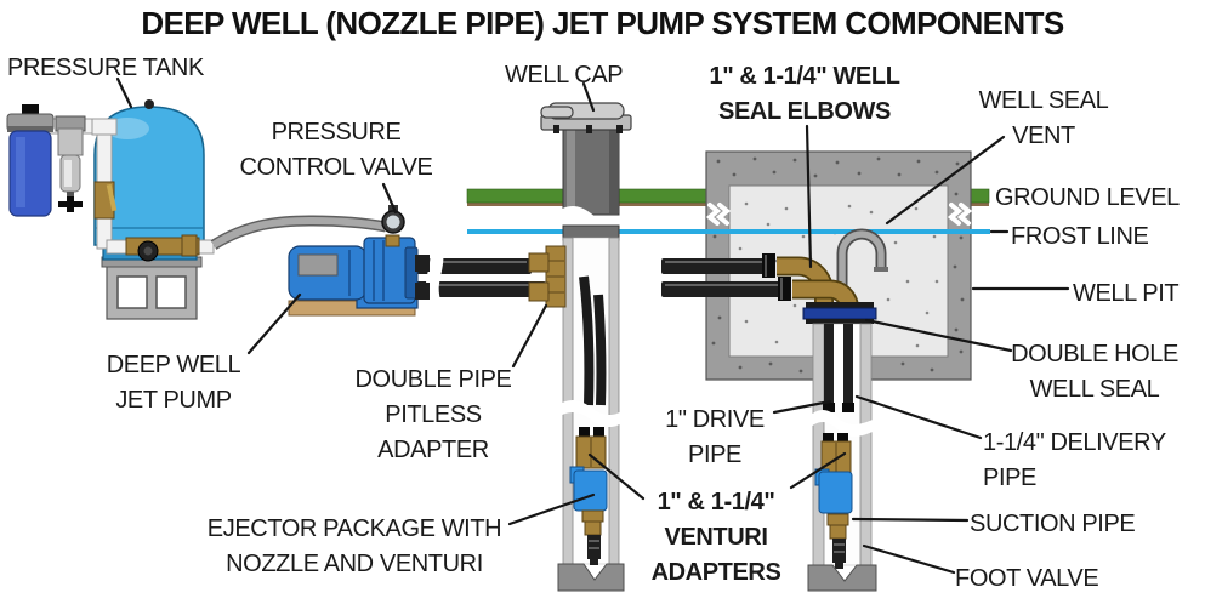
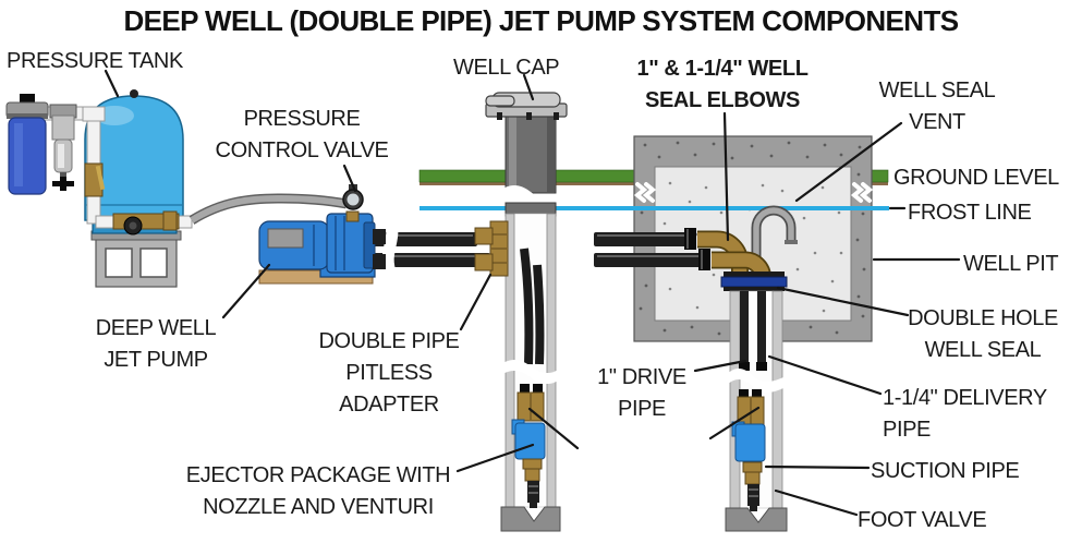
- DEEP WELL (NOZZLE PIPE) JET PUMP SYSTEM COMPONENTS
+ DEEP WELL (DOUBLE PIPE) JET PUMP SYSTEM COMPONENTS
  PRESSURE TANK
  WELL CAP
  1" & 1-1/4" WELL
  SEAL ELBOWS
  WELL SEAL
  VENT
  GROUND LEVEL
  FROST LINE
  WELL PIT
  DOUBLE HOLE
  WELL SEAL
  1-1/4" DELIVERY
  PIPE
  SUCTION PIPE
  FOOT VALVE
  PRESSURE
  CONTROL VALVE
  DEEP WELL
  JET PUMP
  DOUBLE PIPE
  PITLESS
  ADAPTER
  EJECTOR PACKAGE WITH
  NOZZLE AND VENTURI
  1" DRIVE
  PIPE
- 1" & 1-1/4"
- VENTURI
- ADAPTERS
